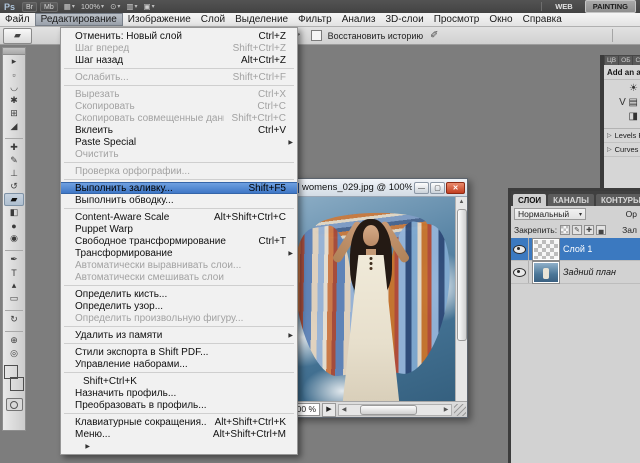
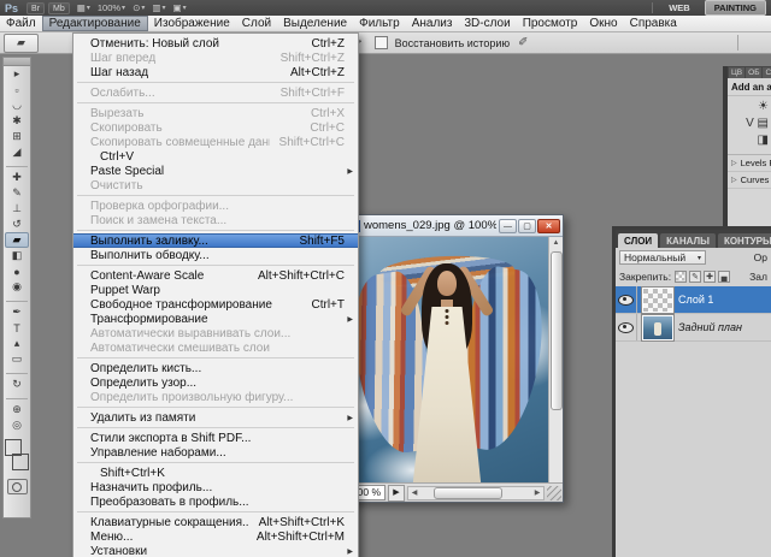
  Ps
  ▦
  100%
  ⊙
  ▥
  ▣
  WEB
  PAINTING
  Файл
  Редактирование
  Изображение
  Слой
  Выделение
  Фильтр
  Анализ
  3D-слои
  Просмотр
  Окно
  Справка
  ▰
  Восстановить историю
  ✐
  ▸
  ▫
  ◡
  ✱
  ⊞
  ◢
  ✚
  ✎
  ⊥
  ↺
  ▰
  ◧
  ●
  ◉
  ✒
  T
  ▴
  ▭
  ↻
  ⊕
  ◎
  Отменить: Новый слой
  Ctrl+Z
  Шаг вперед
  Shift+Ctrl+Z
  Шаг назад
  Alt+Ctrl+Z
  Ослабить...
  Shift+Ctrl+F
  Вырезать
  Ctrl+X
  Скопировать
  Ctrl+C
  Скопировать совмещенные дан
  Shift+Ctrl+C
- Вклеить
  Ctrl+V
  Paste Special
  Очистить
  Проверка орфографии...
+ Поиск и замена текста...
  Выполнить заливку...
  Shift+F5
  Выполнить обводку...
  Content-Aware Scale
  Alt+Shift+Ctrl+C
  Puppet Warp
  Свободное трансформирование
  Ctrl+T
  Трансформирование
  Автоматически выравнивать слои...
  Автоматически смешивать слои
  Определить кисть...
  Определить узор...
  Определить произвольную фигуру...
  Удалить из памяти
  Стили экспорта в Shift PDF...
  Управление наборами...
  Shift+Ctrl+K
  Назначить профиль...
  Преобразовать в профиль...
  Клавиатурные сокращения..
  Alt+Shift+Ctrl+K
  Меню...
  Alt+Shift+Ctrl+M
+ Установки
  womens_029.jpg @ 100%
  00 %
  ☀
  V ▤
  ◨
  Levels
  Curves
  СЛОИ
  КАНАЛЫ
  КОНТУРЫ
  Нормальный
  Ор
  Закрепить:
  Зал
  Слой 1
  Задний план
